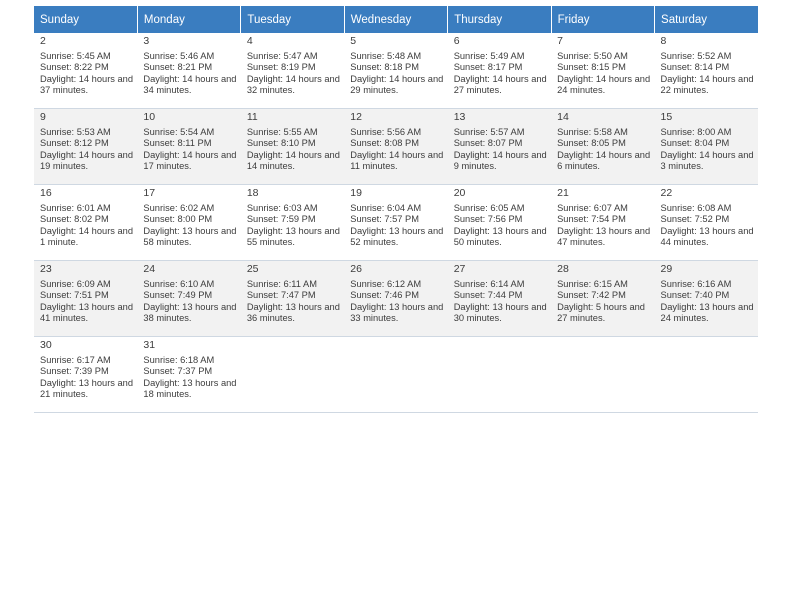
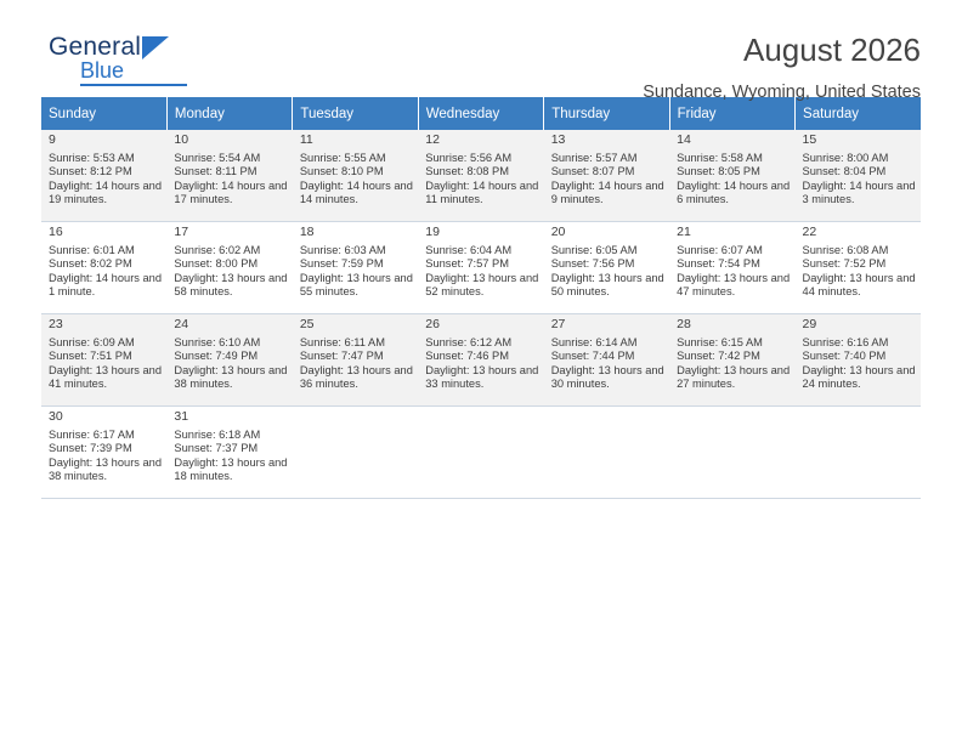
+ General
+ Blue
+ August 2026
+ Sundance, Wyoming, United States
  Sunday	Monday	Tuesday	Wednesday	Thursday	Friday	Saturday
- 2Sunrise: 5:45 AMSunset: 8:22 PMDaylight: 14 hours and 37 minutes.	3Sunrise: 5:46 AMSunset: 8:21 PMDaylight: 14 hours and 34 minutes.	4Sunrise: 5:47 AMSunset: 8:19 PMDaylight: 14 hours and 32 minutes.	5Sunrise: 5:48 AMSunset: 8:18 PMDaylight: 14 hours and 29 minutes.	6Sunrise: 5:49 AMSunset: 8:17 PMDaylight: 14 hours and 27 minutes.	7Sunrise: 5:50 AMSunset: 8:15 PMDaylight: 14 hours and 24 minutes.	8Sunrise: 5:52 AMSunset: 8:14 PMDaylight: 14 hours and 22 minutes.
  9Sunrise: 5:53 AMSunset: 8:12 PMDaylight: 14 hours and 19 minutes.	10Sunrise: 5:54 AMSunset: 8:11 PMDaylight: 14 hours and 17 minutes.	11Sunrise: 5:55 AMSunset: 8:10 PMDaylight: 14 hours and 14 minutes.	12Sunrise: 5:56 AMSunset: 8:08 PMDaylight: 14 hours and 11 minutes.	13Sunrise: 5:57 AMSunset: 8:07 PMDaylight: 14 hours and 9 minutes.	14Sunrise: 5:58 AMSunset: 8:05 PMDaylight: 14 hours and 6 minutes.	15Sunrise: 8:00 AMSunset: 8:04 PMDaylight: 14 hours and 3 minutes.
  16Sunrise: 6:01 AMSunset: 8:02 PMDaylight: 14 hours and 1 minute.	17Sunrise: 6:02 AMSunset: 8:00 PMDaylight: 13 hours and 58 minutes.	18Sunrise: 6:03 AMSunset: 7:59 PMDaylight: 13 hours and 55 minutes.	19Sunrise: 6:04 AMSunset: 7:57 PMDaylight: 13 hours and 52 minutes.	20Sunrise: 6:05 AMSunset: 7:56 PMDaylight: 13 hours and 50 minutes.	21Sunrise: 6:07 AMSunset: 7:54 PMDaylight: 13 hours and 47 minutes.	22Sunrise: 6:08 AMSunset: 7:52 PMDaylight: 13 hours and 44 minutes.
- 23Sunrise: 6:09 AMSunset: 7:51 PMDaylight: 13 hours and 41 minutes.	24Sunrise: 6:10 AMSunset: 7:49 PMDaylight: 13 hours and 38 minutes.	25Sunrise: 6:11 AMSunset: 7:47 PMDaylight: 13 hours and 36 minutes.	26Sunrise: 6:12 AMSunset: 7:46 PMDaylight: 13 hours and 33 minutes.	27Sunrise: 6:14 AMSunset: 7:44 PMDaylight: 13 hours and 30 minutes.	28Sunrise: 6:15 AMSunset: 7:42 PMDaylight: 5 hours and 27 minutes.	29Sunrise: 6:16 AMSunset: 7:40 PMDaylight: 13 hours and 24 minutes.
+ 23Sunrise: 6:09 AMSunset: 7:51 PMDaylight: 13 hours and 41 minutes.	24Sunrise: 6:10 AMSunset: 7:49 PMDaylight: 13 hours and 38 minutes.	25Sunrise: 6:11 AMSunset: 7:47 PMDaylight: 13 hours and 36 minutes.	26Sunrise: 6:12 AMSunset: 7:46 PMDaylight: 13 hours and 33 minutes.	27Sunrise: 6:14 AMSunset: 7:44 PMDaylight: 13 hours and 30 minutes.	28Sunrise: 6:15 AMSunset: 7:42 PMDaylight: 13 hours and 27 minutes.	29Sunrise: 6:16 AMSunset: 7:40 PMDaylight: 13 hours and 24 minutes.
- 30Sunrise: 6:17 AMSunset: 7:39 PMDaylight: 13 hours and 21 minutes.	31Sunrise: 6:18 AMSunset: 7:37 PMDaylight: 13 hours and 18 minutes.
+ 30Sunrise: 6:17 AMSunset: 7:39 PMDaylight: 13 hours and 38 minutes.	31Sunrise: 6:18 AMSunset: 7:37 PMDaylight: 13 hours and 18 minutes.
